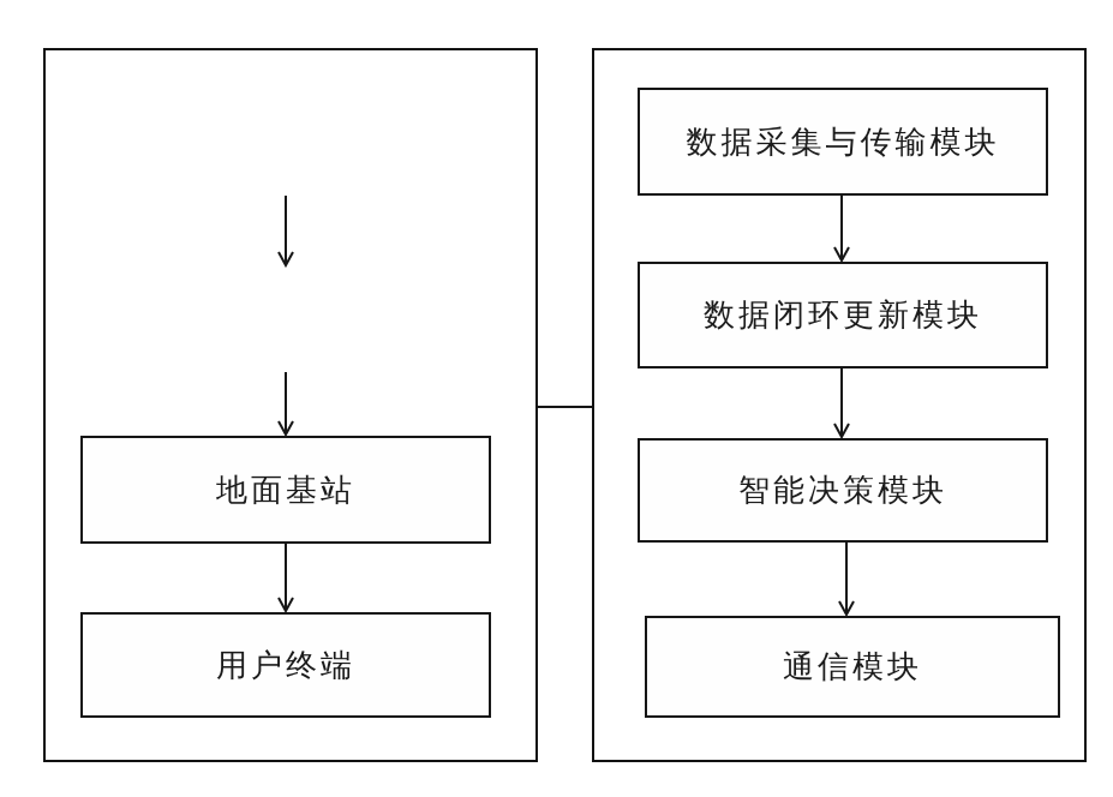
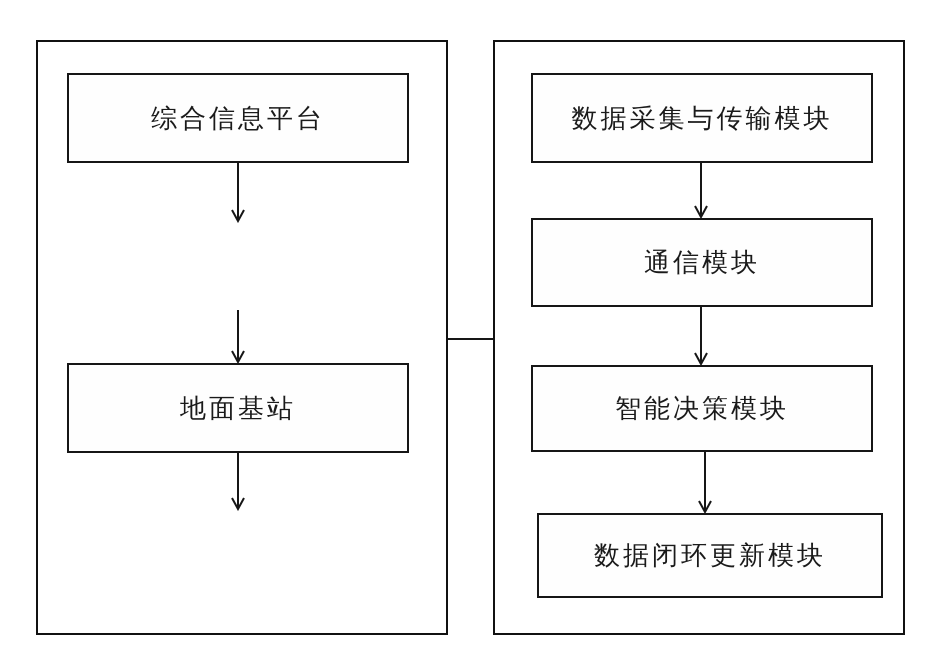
+ 综合信息平台
  地面基站
- 用户终端
  数据采集与传输模块
- 数据闭环更新模块
+ 通信模块
  智能决策模块
- 通信模块
+ 数据闭环更新模块
